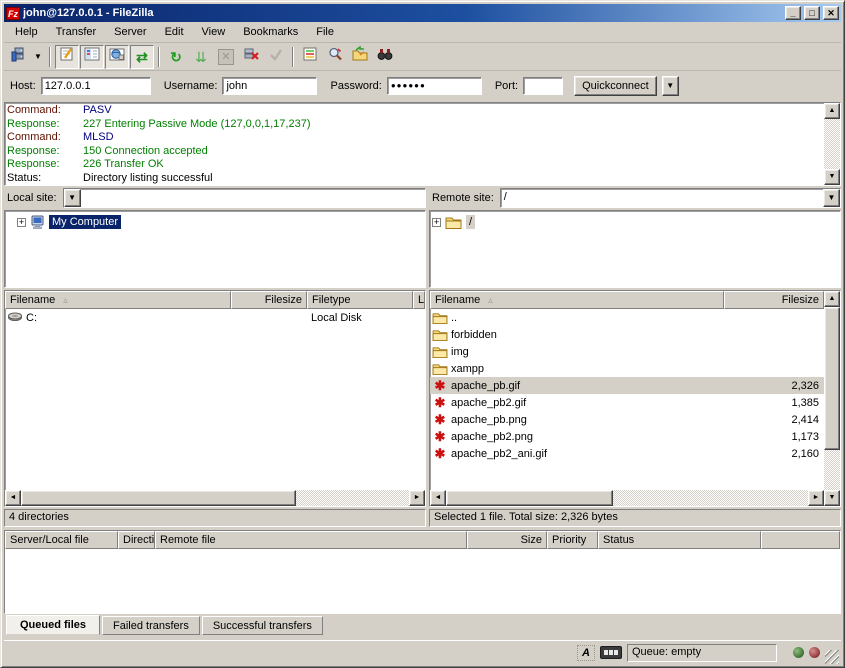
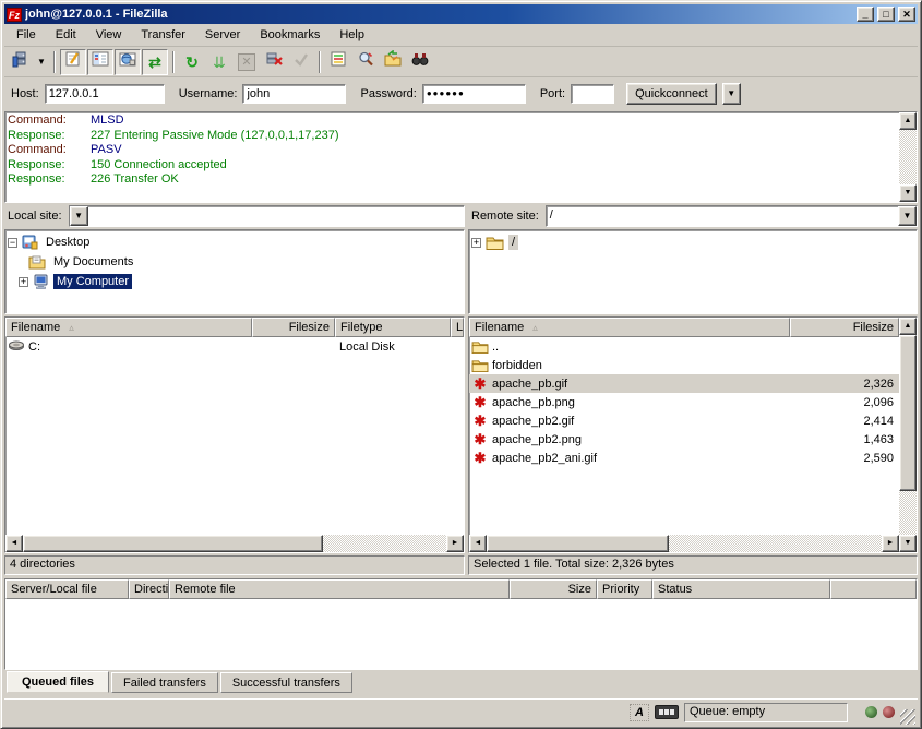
  Fz
  john@127.0.0.1 - FileZilla
  _
  □
  ✕
- Help
+ File
- Transfer
+ Edit
- Server
+ View
- Edit
+ Transfer
- View
+ Server
  Bookmarks
- File
+ Help
  ▼
  ⇄
  ↻
  ⇊
  ✕
  Host:
  127.0.0.1
  Username:
  john
  Password:
  ●●●●●●
  Port:
  Quickconnect
  ▼
  Command:
- PASV
+ MLSD
  Response:
  227 Entering Passive Mode (127,0,0,1,17,237)
  Command:
- MLSD
+ PASV
  Response:
  150 Connection accepted
  Response:
  226 Transfer OK
- Status:
- Directory listing successful
  Local site:
  ▼
+ −
+ Desktop
+ My Documents
  +
  My Computer
  Filename
  ▵
  Filesize
  Filetype
  L
  C:
  Local Disk
  4 directories
  Remote site:
  /
  ▼
  +
  /
  Filename
  ▵
  Filesize
  ..
  forbidden
- img
- xampp
  ✱
  apache_pb.gif
  2,326
  ✱
- apache_pb2.gif
+ apache_pb.png
- 1,385
+ 2,096
  ✱
- apache_pb.png
+ apache_pb2.gif
  2,414
  ✱
  apache_pb2.png
- 1,173
+ 1,463
  ✱
  apache_pb2_ani.gif
- 2,160
+ 2,590
  Selected 1 file. Total size: 2,326 bytes
  Server/Local file
  Directi
  Remote file
  Size
  Priority
  Status
  Queued files
  Failed transfers
  Successful transfers
  A
  Queue: empty
